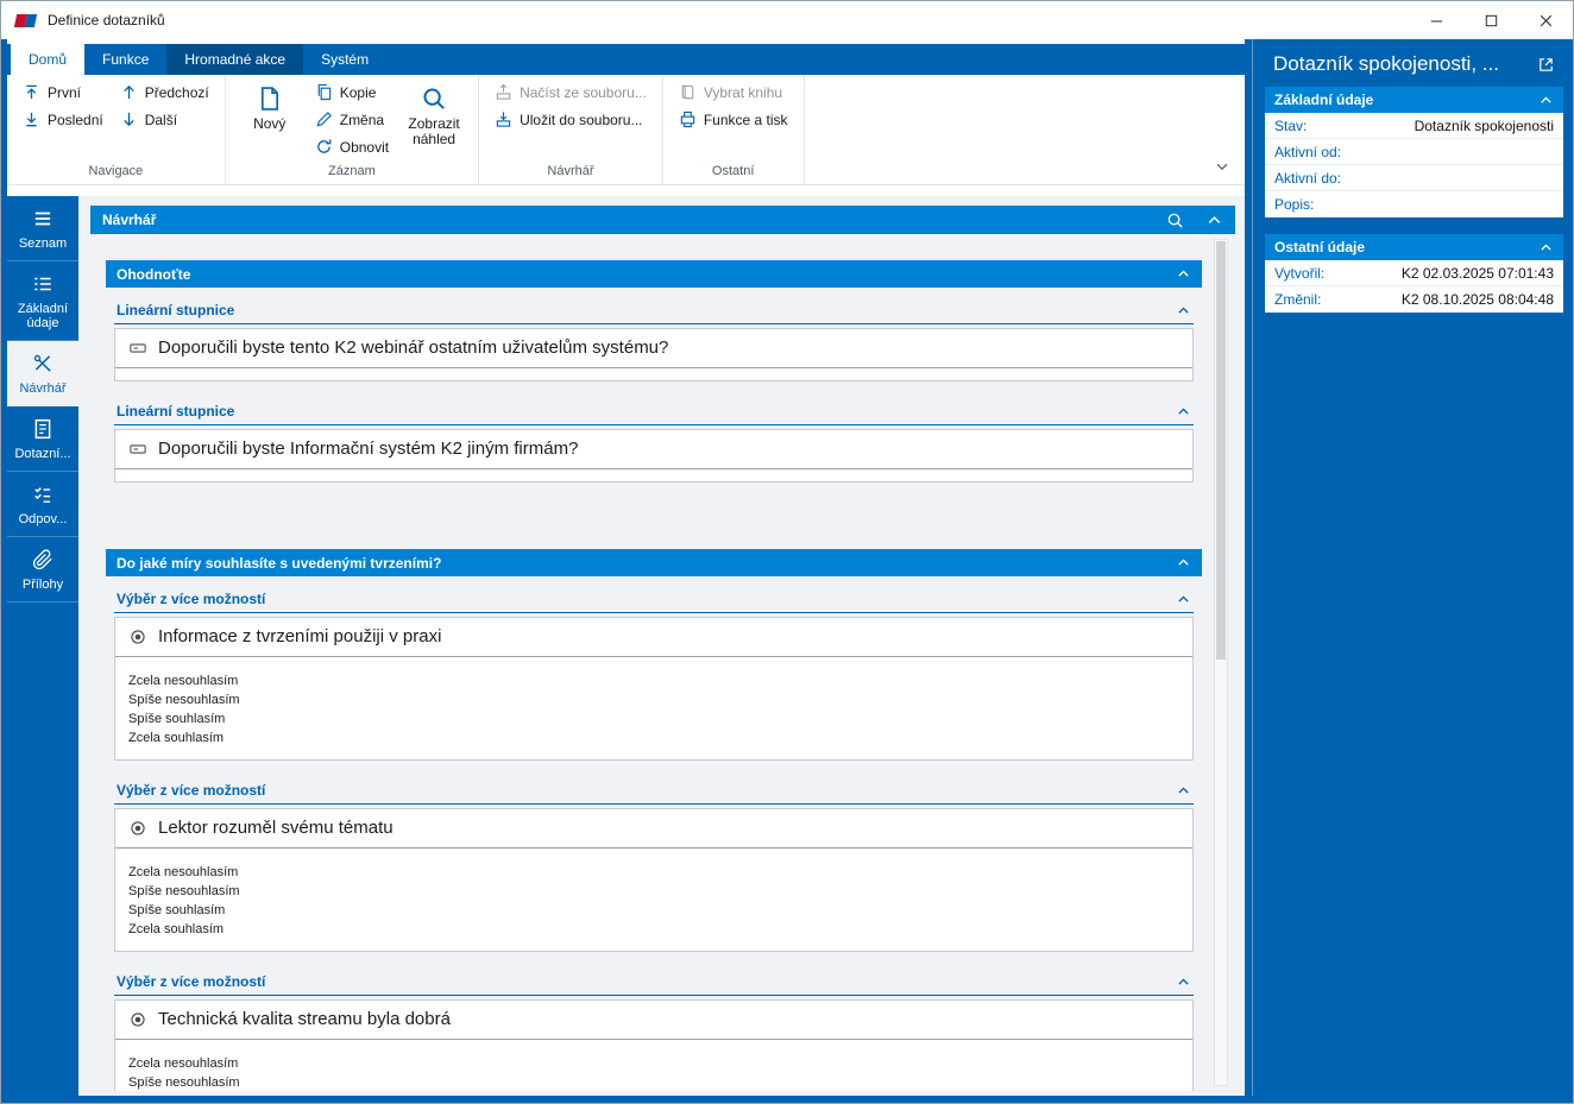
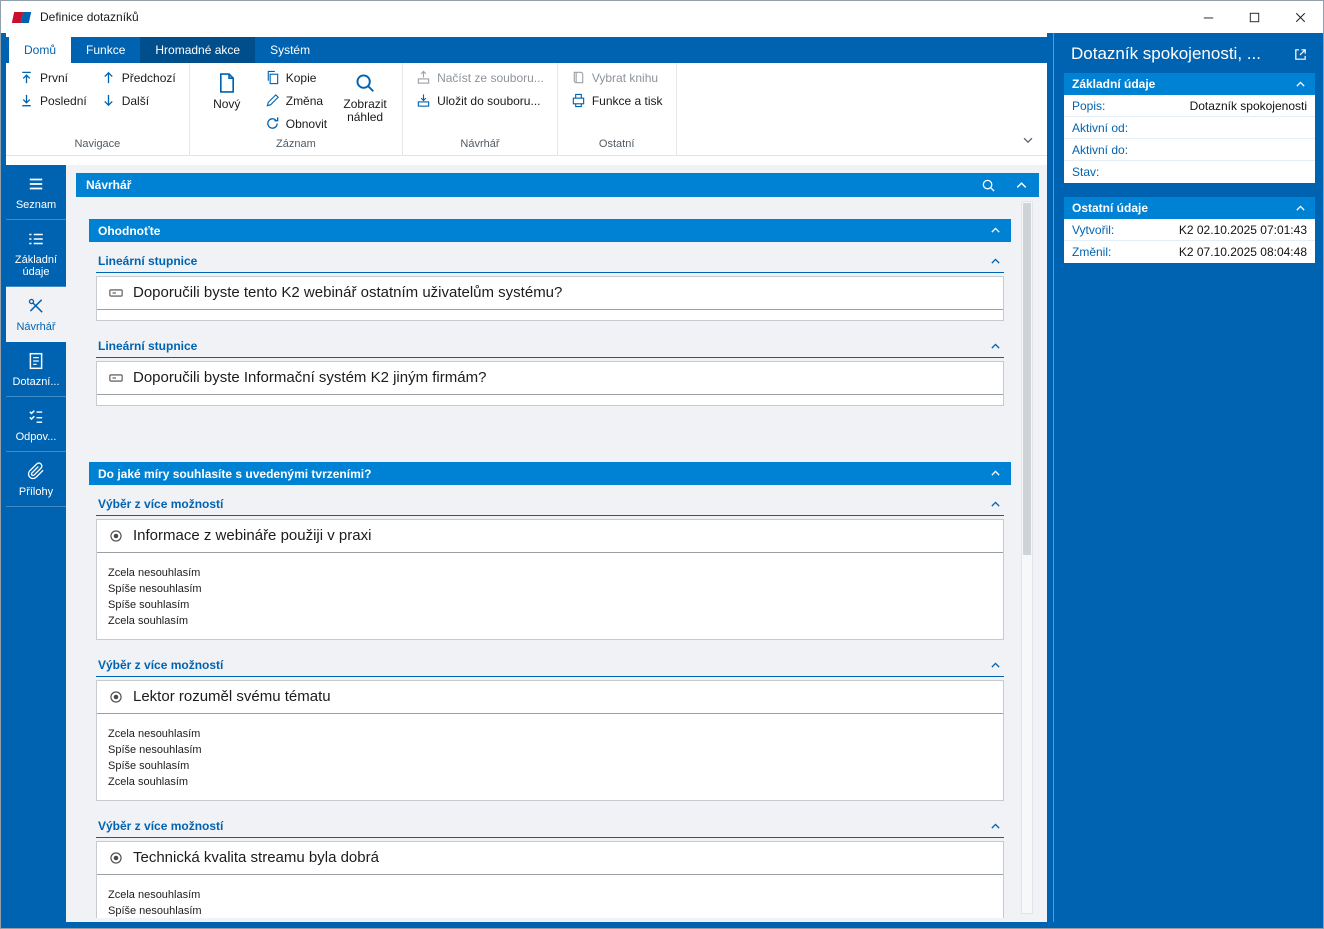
  Definice dotazníků
  Domů
  Funkce
  Hromadné akce
  Systém
  První
  Poslední
  Předchozí
  Další
  Navigace
  Nový
  Kopie
  Změna
  Obnovit
  Zobrazit náhled
  Záznam
  Načíst ze souboru...
  Uložit do souboru...
  Návrhář
  Vybrat knihu
  Funkce a tisk
  Ostatní
  Seznam
  Základní údaje
  Návrhář
  Dotazní...
  Odpov...
  Přílohy
  Návrhář
  Ohodnoťte
  Lineární stupnice
  Doporučili byste tento K2 webinář ostatním uživatelům systému?
  Lineární stupnice
  Doporučili byste Informační systém K2 jiným firmám?
  Do jaké míry souhlasíte s uvedenými tvrzeními?
  Výběr z více možností
- Informace z tvrzeními použiji v praxi
+ Informace z webináře použiji v praxi
  Zcela nesouhlasím
  Spíše nesouhlasím
  Spíše souhlasím
  Zcela souhlasím
  Výběr z více možností
  Lektor rozuměl svému tématu
  Zcela nesouhlasím
  Spíše nesouhlasím
  Spíše souhlasím
  Zcela souhlasím
  Výběr z více možností
  Technická kvalita streamu byla dobrá
  Zcela nesouhlasím
  Spíše nesouhlasím
  Dotazník spokojenosti, ...
  Základní údaje
- Stav:
+ Popis:
  Dotazník spokojenosti
  Aktivní od:
  Aktivní do:
- Popis:
+ Stav:
  Ostatní údaje
  Vytvořil:
- K2 02.03.2025 07:01:43
+ K2 02.10.2025 07:01:43
  Změnil:
- K2 08.10.2025 08:04:48
+ K2 07.10.2025 08:04:48
